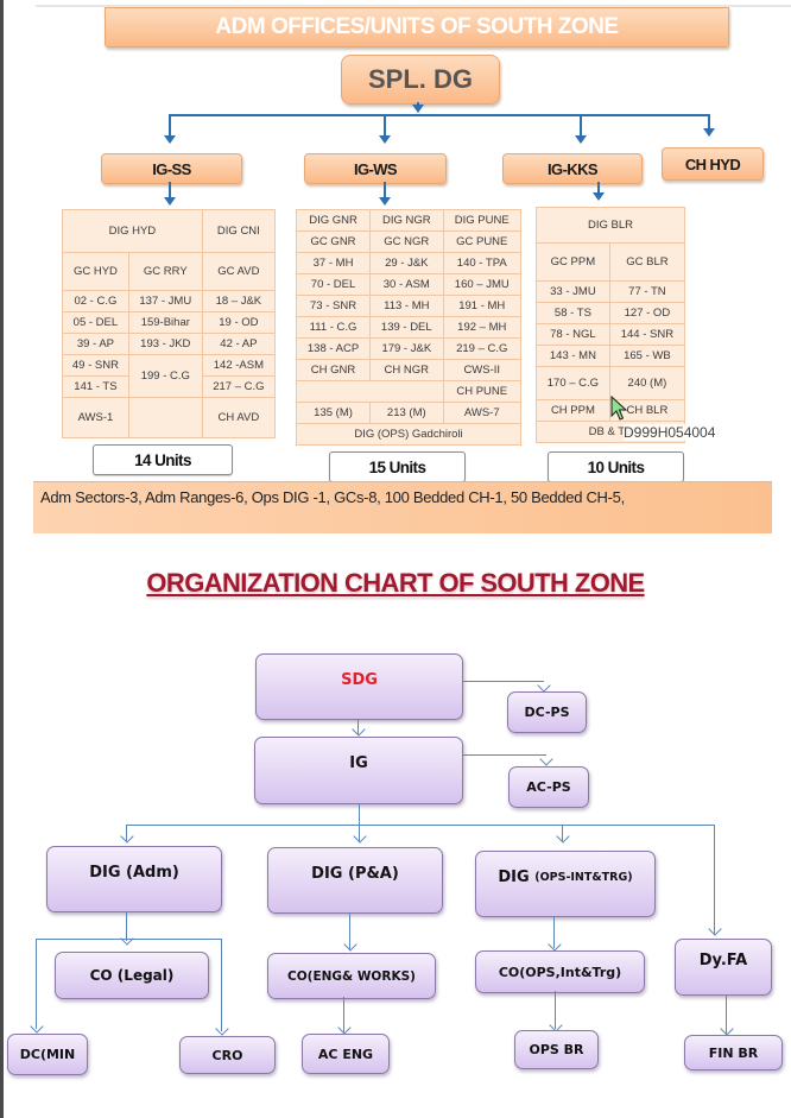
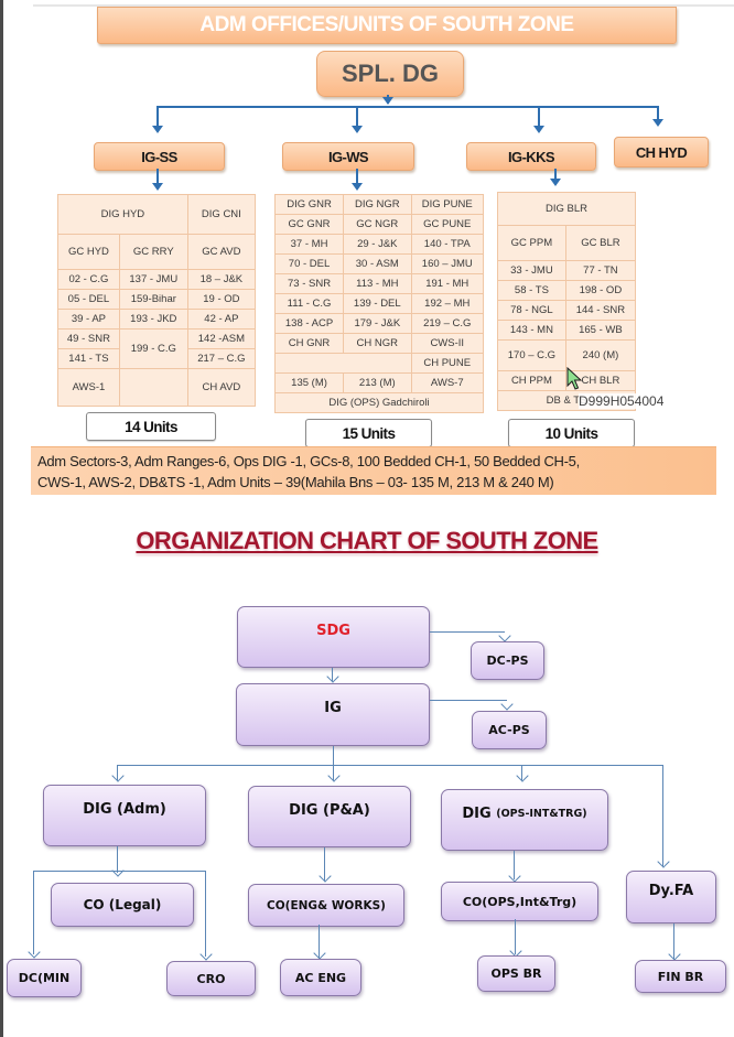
  ADM OFFICES/UNITS OF SOUTH ZONE
  SPL. DG
  IG-SS
  IG-WS
  IG-KKS
  CH HYD
  DIG HYD	DIG CNI
  GC HYD	GC RRY	GC AVD
  02 - C.G	137 - JMU	18 – J&K
  05 - DEL	159-Bihar	19 - OD
  39 - AP	193 - JKD	42 - AP
  49 - SNR	199 - C.G	142 -ASM
  141 - TS	217 – C.G
  AWS-1		CH AVD
  14 Units
  DIG GNR	DIG NGR	DIG PUNE
  GC GNR	GC NGR	GC PUNE
  37 - MH	29 - J&K	140 - TPA
  70 - DEL	30 - ASM	160 – JMU
  73 - SNR	113 - MH	191 - MH
  111 - C.G	139 - DEL	192 – MH
  138 - ACP	179 - J&K	219 – C.G
  CH GNR	CH NGR	CWS-II
  	CH PUNE
  135 (M)	213 (M)	AWS-7
  DIG (OPS) Gadchiroli
  15 Units
  DIG BLR
  GC PPM	GC BLR
  33 - JMU	77 - TN
- 58 - TS	127 - OD
+ 58 - TS	198 - OD
  78 - NGL	144 - SNR
  143 - MN	165 - WB
  170 – C.G	240 (M)
  CH PPM	CH BLR
  DB & TS
  10 Units
  Adm Sectors-3, Adm Ranges-6, Ops DIG -1, GCs-8, 100 Bedded CH-1, 50 Bedded CH-5,
+ CWS-1, AWS-2, DB&TS -1, Adm Units – 39(Mahila Bns – 03- 135 M, 213 M & 240 M)
  D999H054004
  ORGANIZATION CHART OF SOUTH ZONE
  SDG
  DC-PS
  IG
  AC-PS
  DIG (Adm)
  DIG (P&A)
  DIG
  (OPS-INT&TRG)
  Dy.FA
  CO (Legal)
  DC(MIN
  CRO
  CO(ENG& WORKS)
  AC ENG
  CO(OPS,Int&Trg)
  OPS BR
  FIN BR
